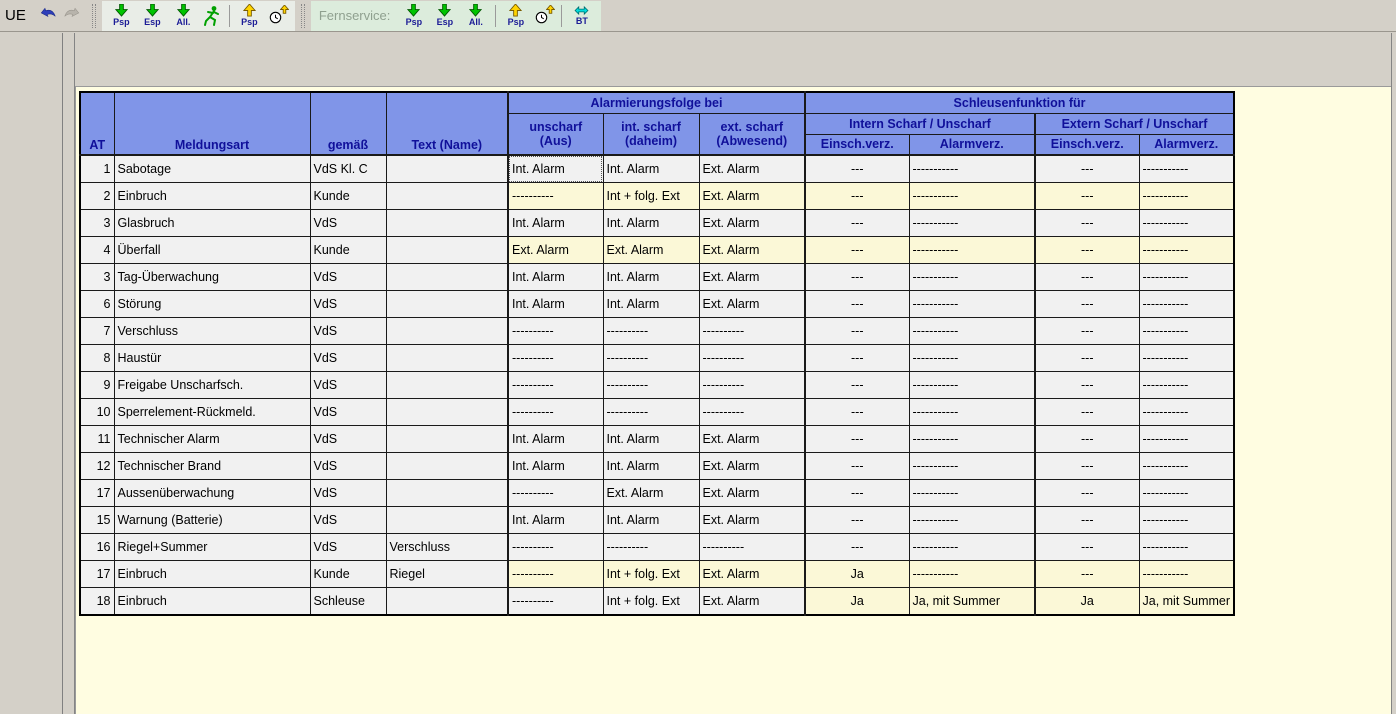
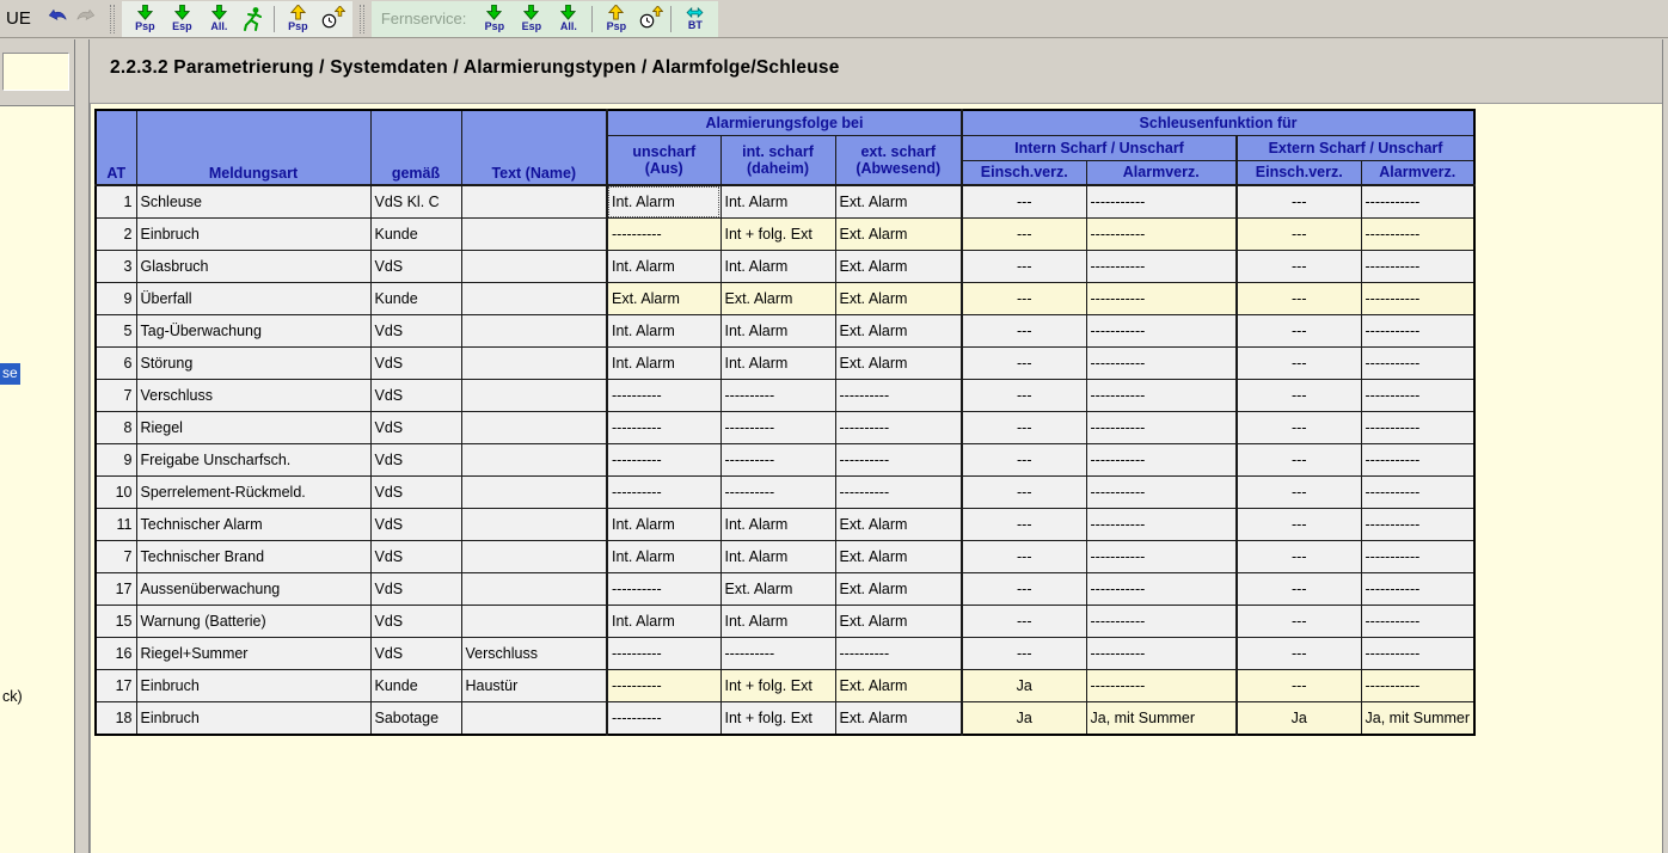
  UE
  Psp
  Esp
  All.
  Psp
  Fernservice:
  Psp
  Esp
  All.
  Psp
  BT
+ se
+ ck)
+ 2.2.3.2 Parametrierung / Systemdaten / Alarmierungstypen / Alarmfolge/Schleuse
  AT	Meldungsart	gemäß	Text (Name)	Alarmierungsfolge bei	Schleusenfunktion für
  unscharf(Aus)	int. scharf(daheim)	ext. scharf(Abwesend)	Intern Scharf / Unscharf	Extern Scharf / Unscharf
  Einsch.verz.	Alarmverz.	Einsch.verz.	Alarmverz.
- 1	Sabotage	VdS Kl. C		Int. Alarm	Int. Alarm	Ext. Alarm	---	-----------	---	-----------
+ 1	Schleuse	VdS Kl. C		Int. Alarm	Int. Alarm	Ext. Alarm	---	-----------	---	-----------
  2	Einbruch	Kunde		----------	Int + folg. Ext	Ext. Alarm	---	-----------	---	-----------
  3	Glasbruch	VdS		Int. Alarm	Int. Alarm	Ext. Alarm	---	-----------	---	-----------
- 4	Überfall	Kunde		Ext. Alarm	Ext. Alarm	Ext. Alarm	---	-----------	---	-----------
+ 9	Überfall	Kunde		Ext. Alarm	Ext. Alarm	Ext. Alarm	---	-----------	---	-----------
- 3	Tag-Überwachung	VdS		Int. Alarm	Int. Alarm	Ext. Alarm	---	-----------	---	-----------
+ 5	Tag-Überwachung	VdS		Int. Alarm	Int. Alarm	Ext. Alarm	---	-----------	---	-----------
  6	Störung	VdS		Int. Alarm	Int. Alarm	Ext. Alarm	---	-----------	---	-----------
  7	Verschluss	VdS		----------	----------	----------	---	-----------	---	-----------
- 8	Haustür	VdS		----------	----------	----------	---	-----------	---	-----------
+ 8	Riegel	VdS		----------	----------	----------	---	-----------	---	-----------
  9	Freigabe Unscharfsch.	VdS		----------	----------	----------	---	-----------	---	-----------
  10	Sperrelement-Rückmeld.	VdS		----------	----------	----------	---	-----------	---	-----------
  11	Technischer Alarm	VdS		Int. Alarm	Int. Alarm	Ext. Alarm	---	-----------	---	-----------
- 12	Technischer Brand	VdS		Int. Alarm	Int. Alarm	Ext. Alarm	---	-----------	---	-----------
+ 7	Technischer Brand	VdS		Int. Alarm	Int. Alarm	Ext. Alarm	---	-----------	---	-----------
  17	Aussenüberwachung	VdS		----------	Ext. Alarm	Ext. Alarm	---	-----------	---	-----------
  15	Warnung (Batterie)	VdS		Int. Alarm	Int. Alarm	Ext. Alarm	---	-----------	---	-----------
  16	Riegel+Summer	VdS	Verschluss	----------	----------	----------	---	-----------	---	-----------
- 17	Einbruch	Kunde	Riegel	----------	Int + folg. Ext	Ext. Alarm	Ja	-----------	---	-----------
+ 17	Einbruch	Kunde	Haustür	----------	Int + folg. Ext	Ext. Alarm	Ja	-----------	---	-----------
- 18	Einbruch	Schleuse		----------	Int + folg. Ext	Ext. Alarm	Ja	Ja, mit Summer	Ja	Ja, mit Summer
+ 18	Einbruch	Sabotage		----------	Int + folg. Ext	Ext. Alarm	Ja	Ja, mit Summer	Ja	Ja, mit Summer
